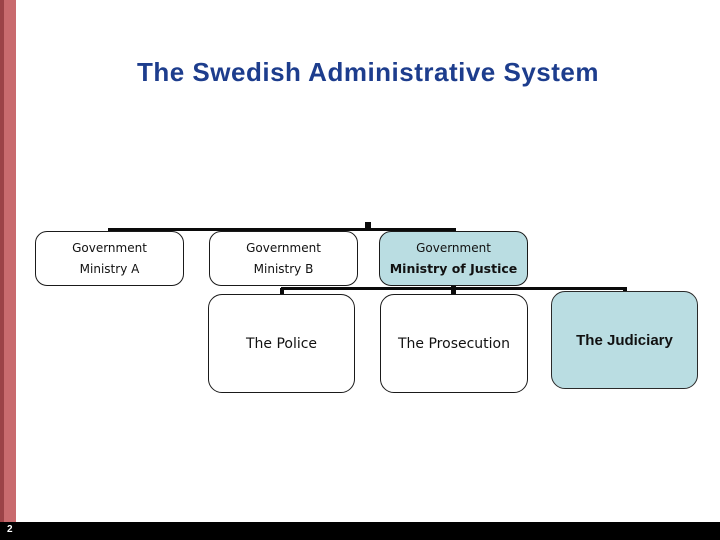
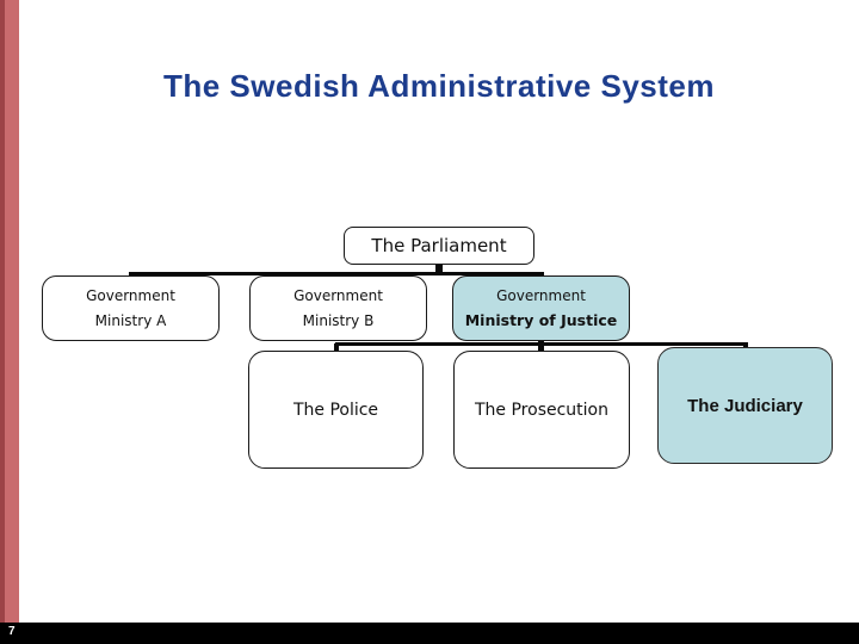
  The Swedish Administrative System
+ The Parliament
  Government
  Ministry A
  Government
  Ministry B
  Government
  Ministry of Justice
  The Police
  The Prosecution
  The Judiciary
- 2
+ 7
